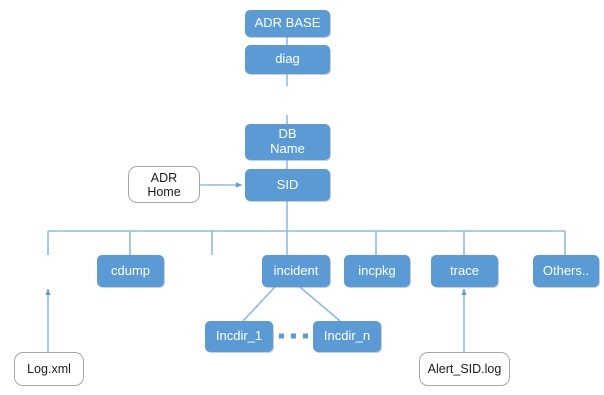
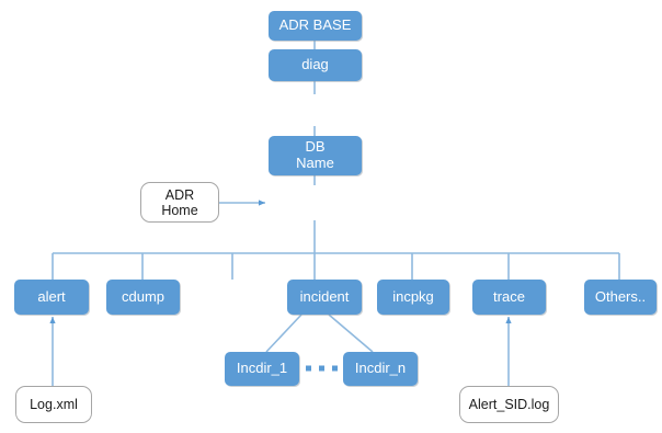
  ADR BASE
  diag
  DB
  Name
- SID
  ADR
  Home
+ alert
  cdump
  incident
  incpkg
  trace
  Others..
  Incdir_1
  Incdir_n
  Log.xml
  Alert_SID.log
